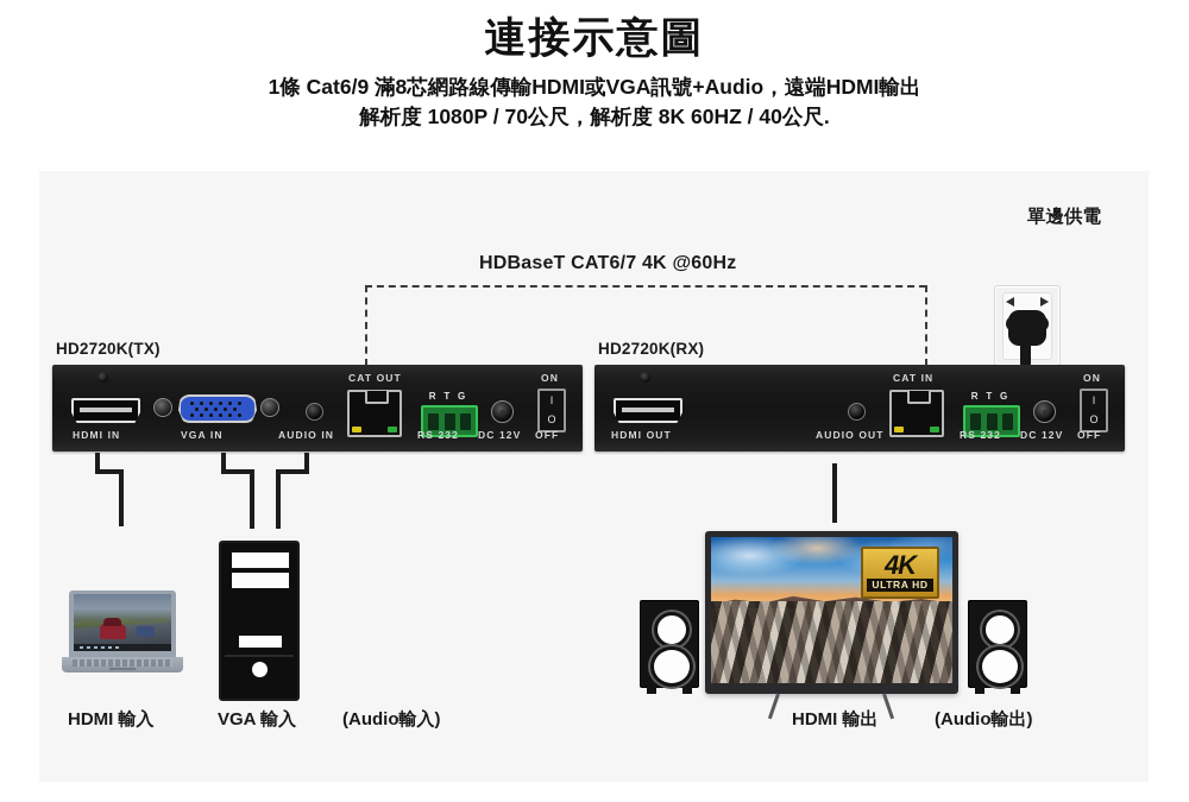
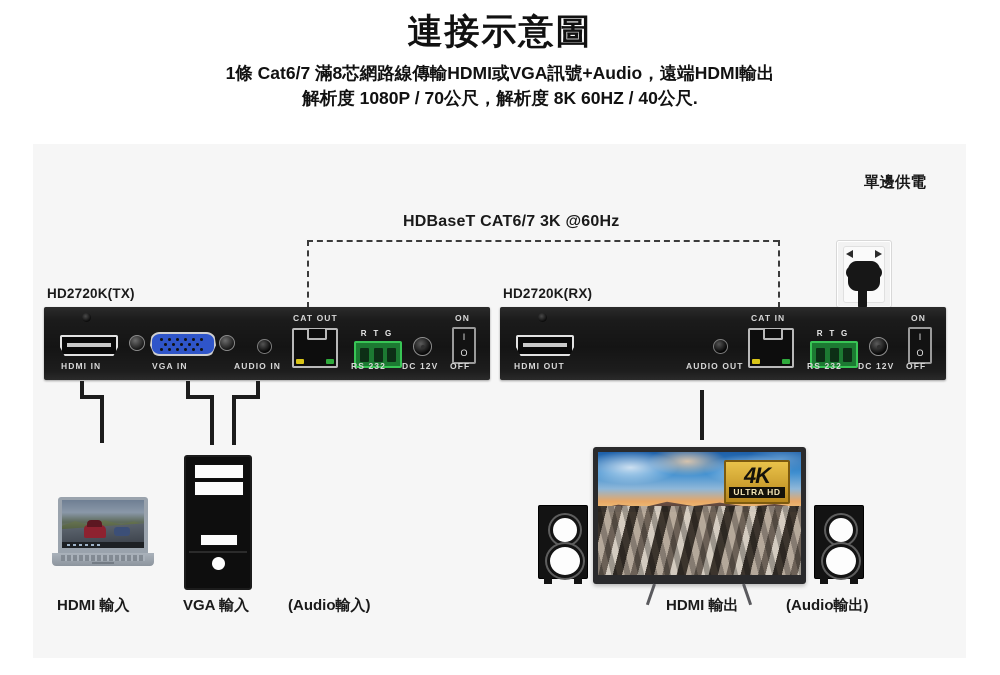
  連接示意圖
- 1條 Cat6/9 滿8芯網路線傳輸HDMI或VGA訊號+Audio，遠端HDMI輸出
+ 1條 Cat6/7 滿8芯網路線傳輸HDMI或VGA訊號+Audio，遠端HDMI輸出
  解析度 1080P / 70公尺，解析度 8K 60HZ / 40公尺.
  單邊供電
- HDBaseT CAT6/7 4K @60Hz
+ HDBaseT CAT6/7 3K @60Hz
  HD2720K(TX)
  HDMI IN
  VGA IN
  AUDIO IN
  CAT OUT
  R
  T
  G
  RS 232
  DC 12V
  ON
  I
  O
  OFF
  HD2720K(RX)
  HDMI OUT
  AUDIO OUT
  CAT IN
  R
  T
  G
  RS 232
  DC 12V
  ON
  I
  O
  OFF
  4K
  ULTRA HD
  HDMI 輸入
  VGA 輸入
  (Audio輸入)
  HDMI 輸出
  (Audio輸出)
